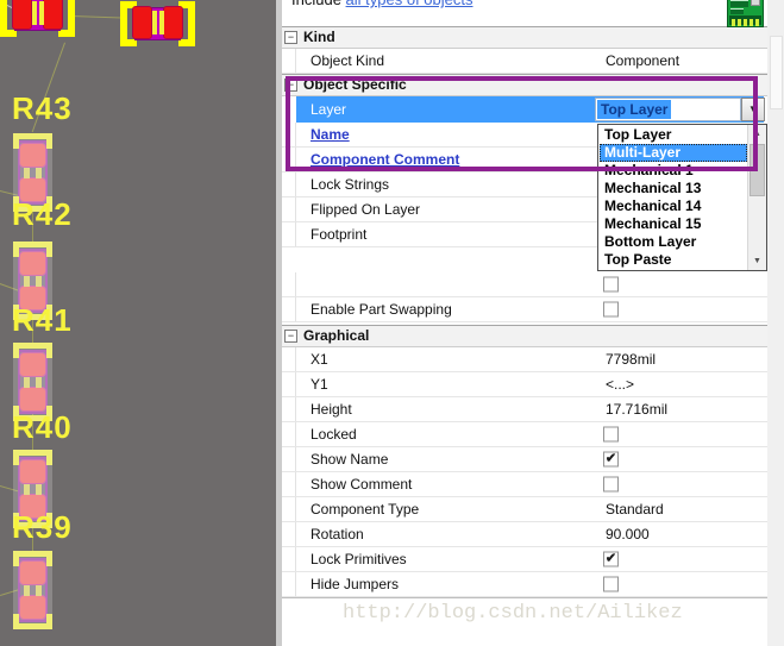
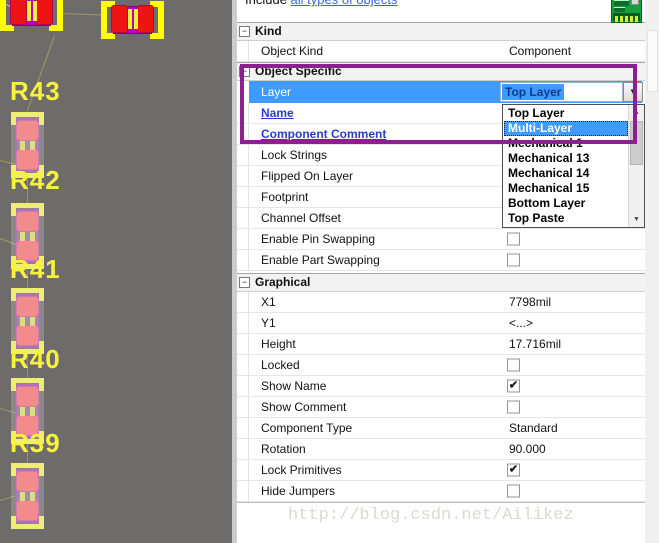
  R43
  R42
  R41
  R40
  R39
  −
  Kind
  Object Kind
  Component
  −
  Object Specific
  Layer
  Top Layer
  ▼
  Name
  Component Comment
  Lock Strings
  Flipped On Layer
  Footprint
+ Channel Offset
+ Enable Pin Swapping
  Enable Part Swapping
  −
  Graphical
  X1
  7798mil
  Y1
  <...>
  Height
  17.716mil
  Locked
  Show Name
  ✔
  Show Comment
  Component Type
  Standard
  Rotation
  90.000
  Lock Primitives
  ✔
  Hide Jumpers
  Top Layer
  Multi-Layer
  Mechanical 1
  Mechanical 13
  Mechanical 14
  Mechanical 15
  Bottom Layer
  Top Paste
  http://blog.csdn.net/Ailikez
